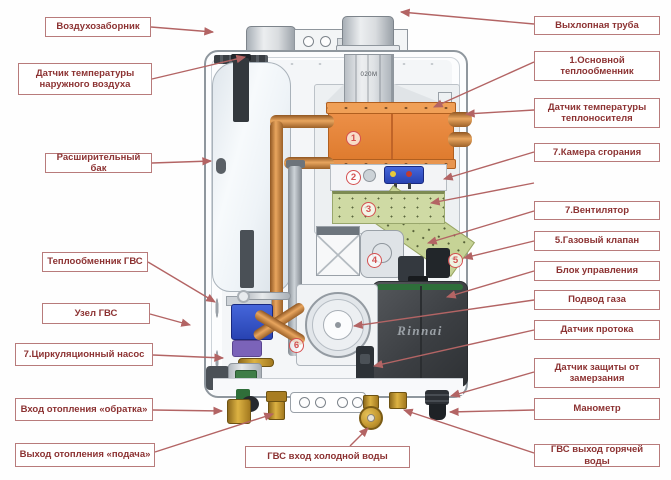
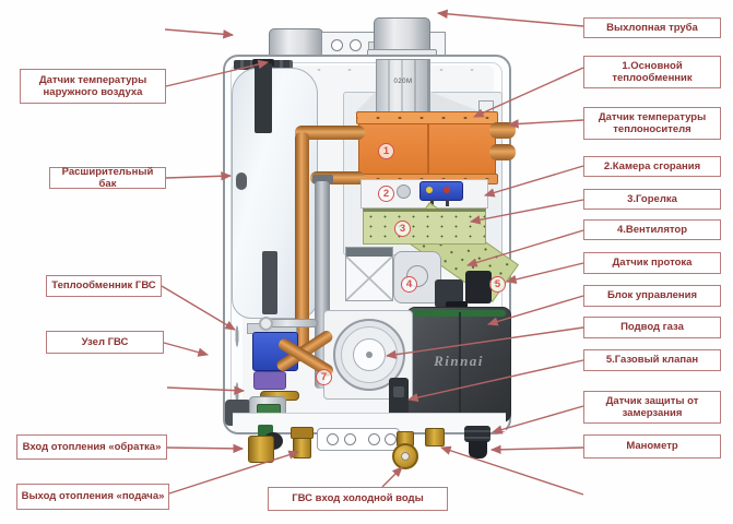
  Rinnai
  1
  2
  3
  4
  5
- 6
+ 7
- Воздухозаборник
  Датчик температуры наружного воздуха
  Расширительный бак
  Теплообменник ГВС
  Узел ГВС
- 7.Циркуляционный насос
  Вход отопления «обратка»
  Выход отопления «подача»
  ГВС вход холодной воды
  Выхлопная труба
  1.Основной теплообменник
  Датчик температуры теплоносителя
- 7.Камера сгорания
+ 2.Камера сгорания
+ 3.Горелка
- 7.Вентилятор
+ 4.Вентилятор
- 5.Газовый клапан
+ Датчик протока
  Блок управления
  Подвод газа
- Датчик протока
+ 5.Газовый клапан
  Датчик защиты от замерзания
  Манометр
- ГВС выход горячей воды
